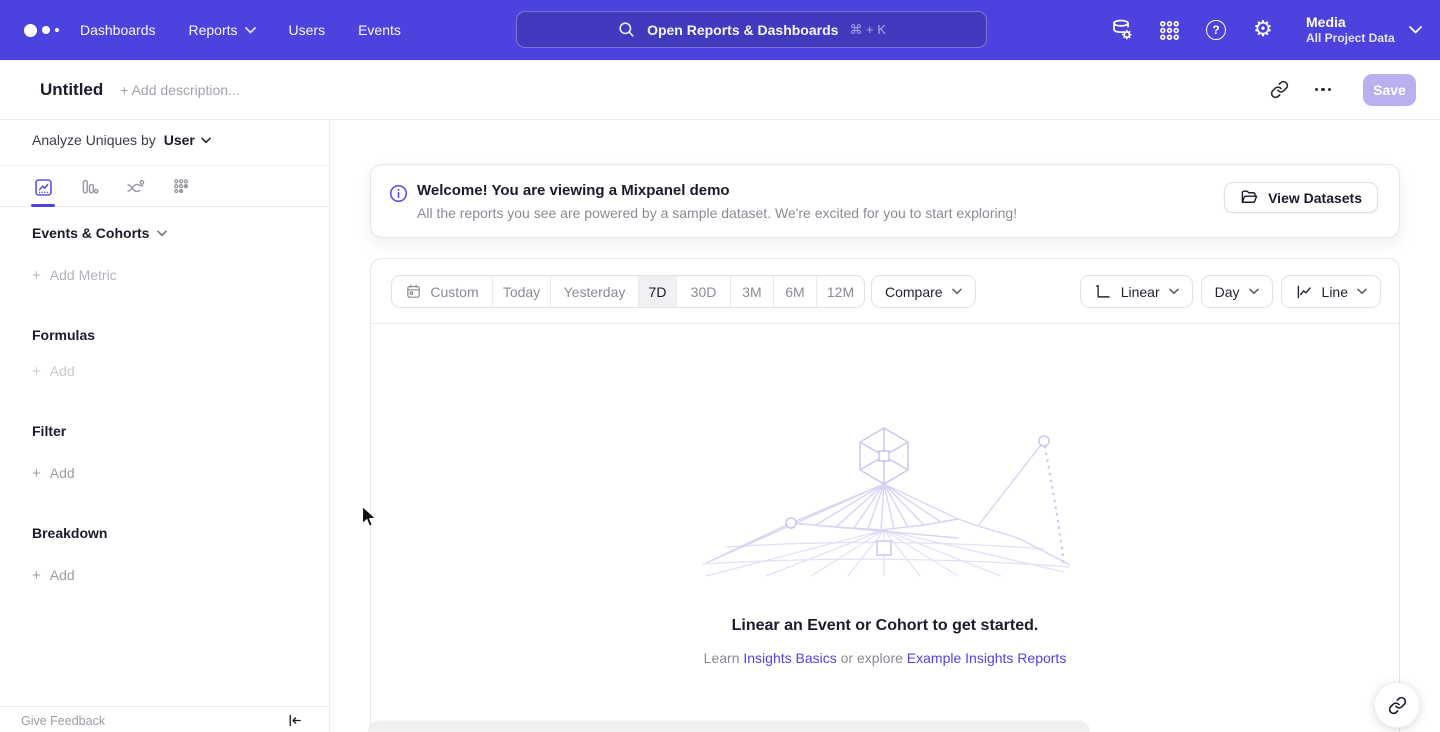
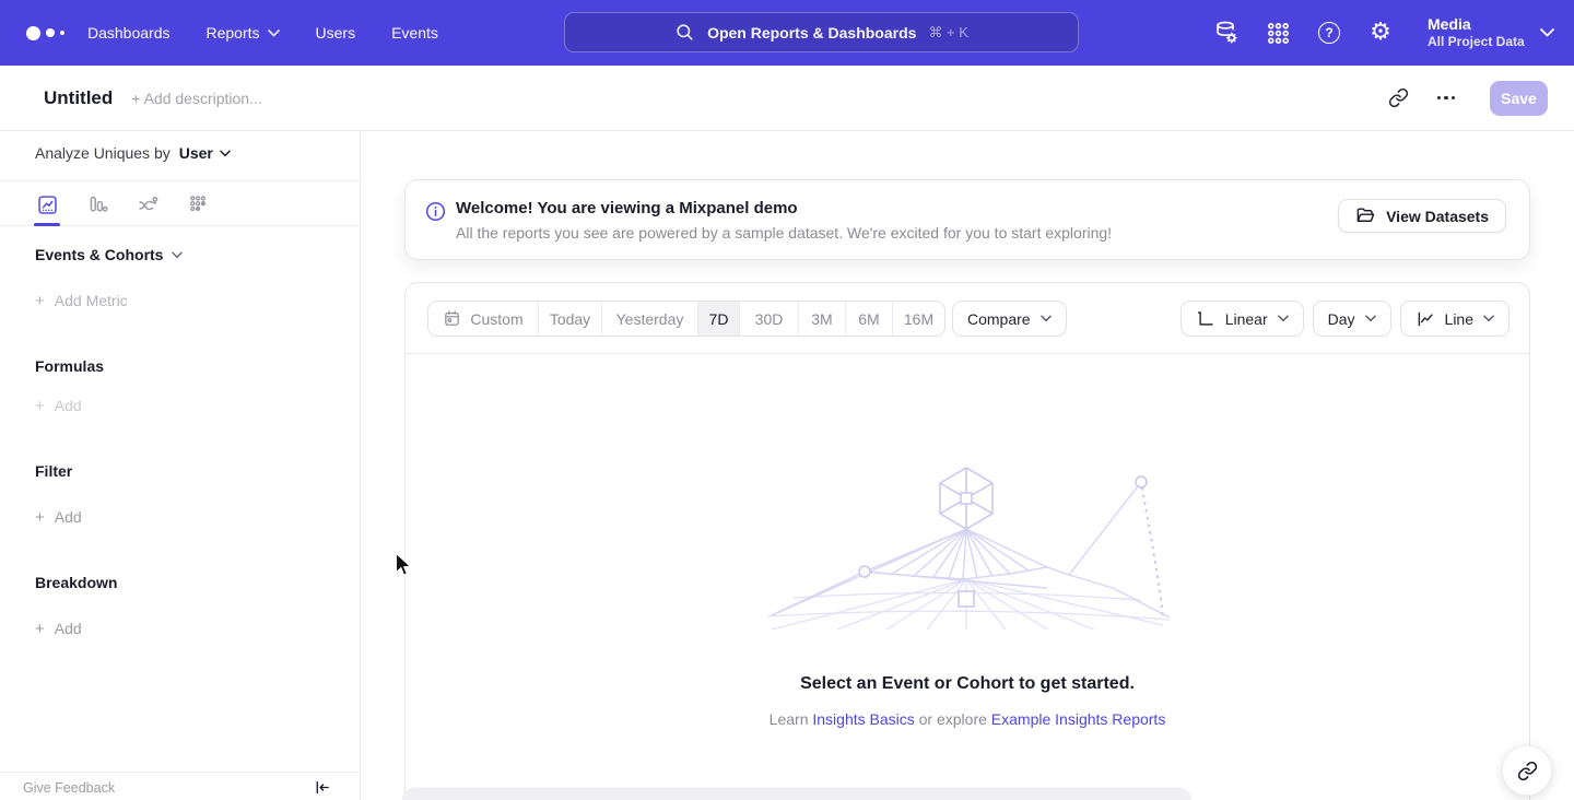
  Dashboards
  Reports
  Users
  Events
  Open Reports & Dashboards
  ⌘ + K
  ?
  ⚙
  Media
  All Project Data
  Untitled
  + Add description...
  Save
  Analyze Uniques by
  User
  Events & Cohorts
  +
  Add Metric
  Formulas
  +
  Add
  Filter
  +
  Add
  Breakdown
  +
  Add
  Give Feedback
  Welcome! You are viewing a Mixpanel demo
  All the reports you see are powered by a sample dataset. We're excited for you to start exploring!
  View Datasets
  Custom
  Today
  Yesterday
  7D
  30D
  3M
  6M
- 12M
+ 16M
  Compare
  Linear
  Day
  Line
- Linear an Event or Cohort to get started.
+ Select an Event or Cohort to get started.
  Learn Insights Basics or explore Example Insights Reports
